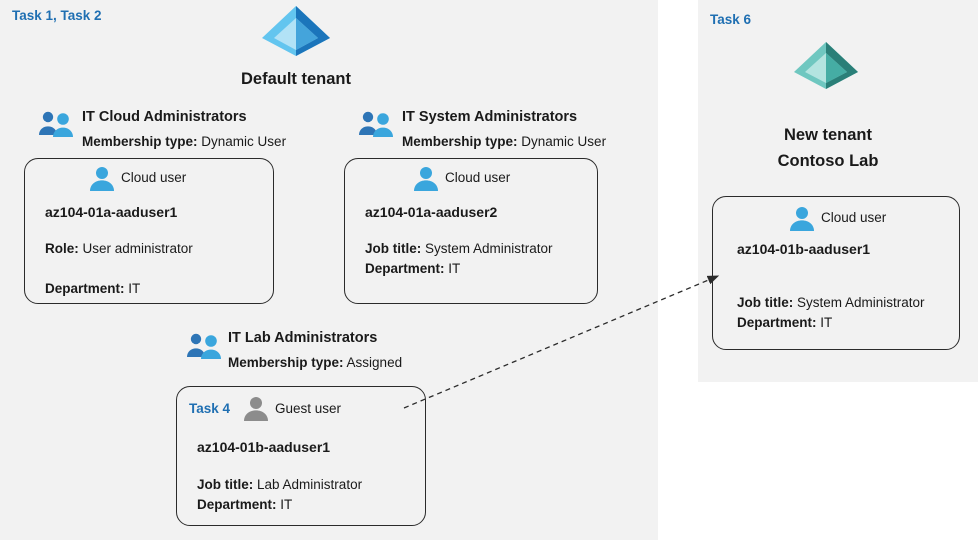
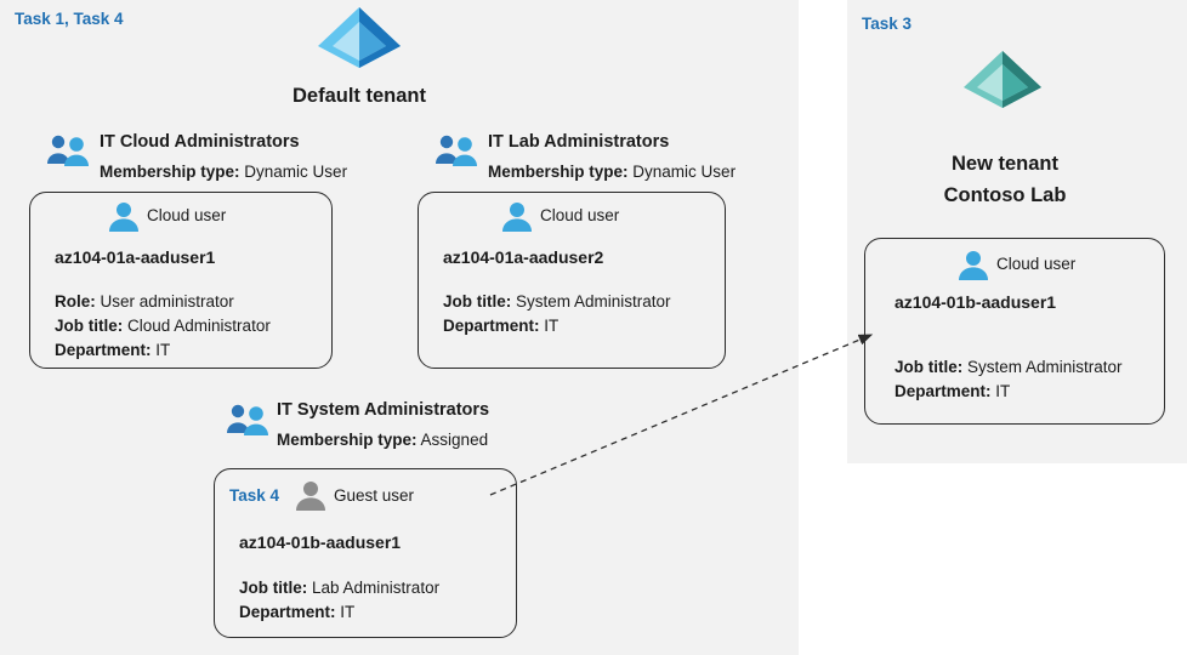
- Task 1, Task 2
+ Task 1, Task 4
- Task 6
+ Task 3
  Default tenant
  New tenant
  Contoso Lab
  IT Cloud Administrators
  Membership type: Dynamic User
  Cloud user
  az104-01a-aaduser1
  Role: User administrator
+ Job title: Cloud Administrator
  Department: IT
- IT System Administrators
+ IT Lab Administrators
  Membership type: Dynamic User
  Cloud user
  az104-01a-aaduser2
  Job title: System Administrator
  Department: IT
- IT Lab Administrators
+ IT System Administrators
  Membership type: Assigned
  Task 4
  Guest user
  az104-01b-aaduser1
  Job title: Lab Administrator
  Department: IT
  Cloud user
  az104-01b-aaduser1
  Job title: System Administrator
  Department: IT
